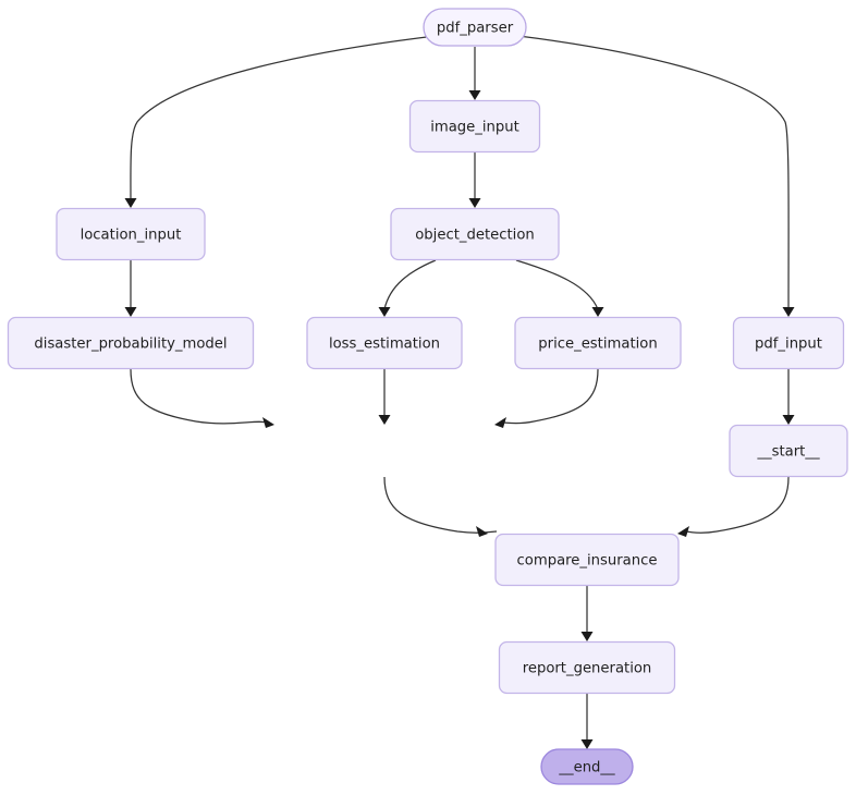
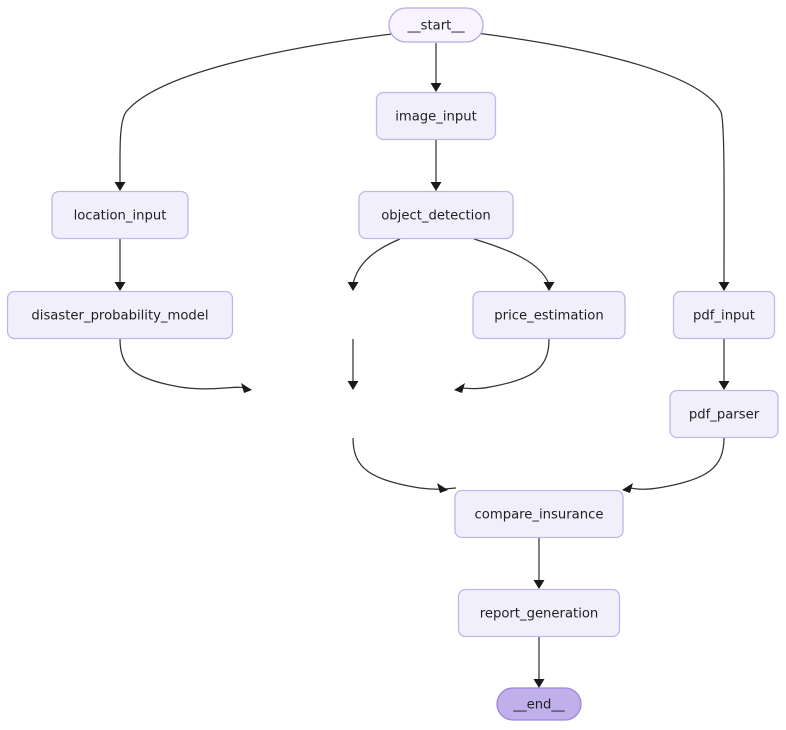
- pdf_parser
+ __start__
  image_input
  location_input
  object_detection
  disaster_probability_model
- loss_estimation
  price_estimation
  pdf_input
- __start__
+ pdf_parser
  compare_insurance
  report_generation
  __end__
